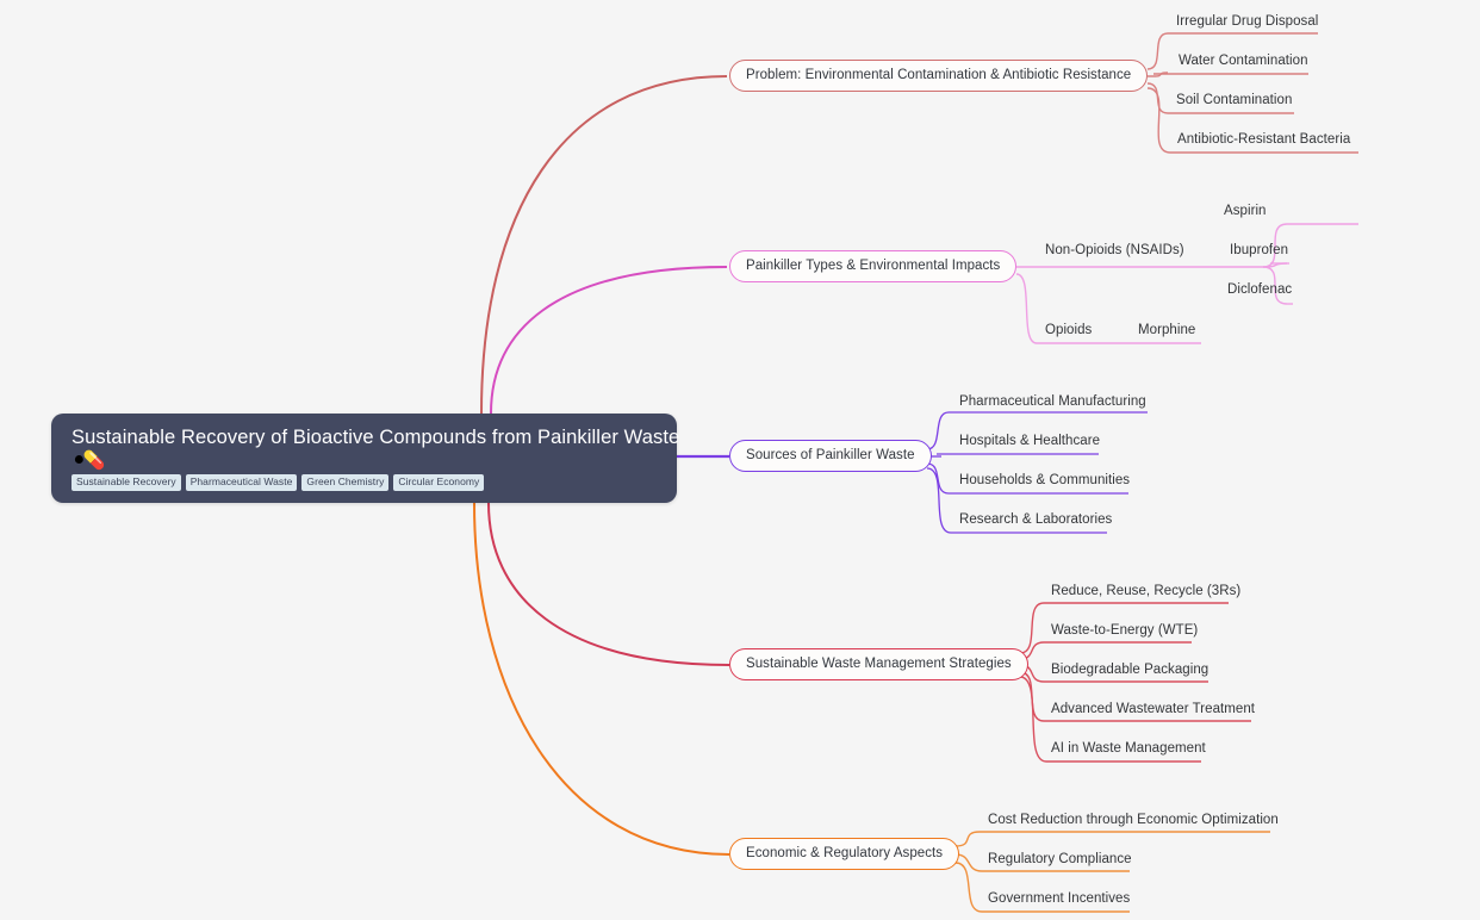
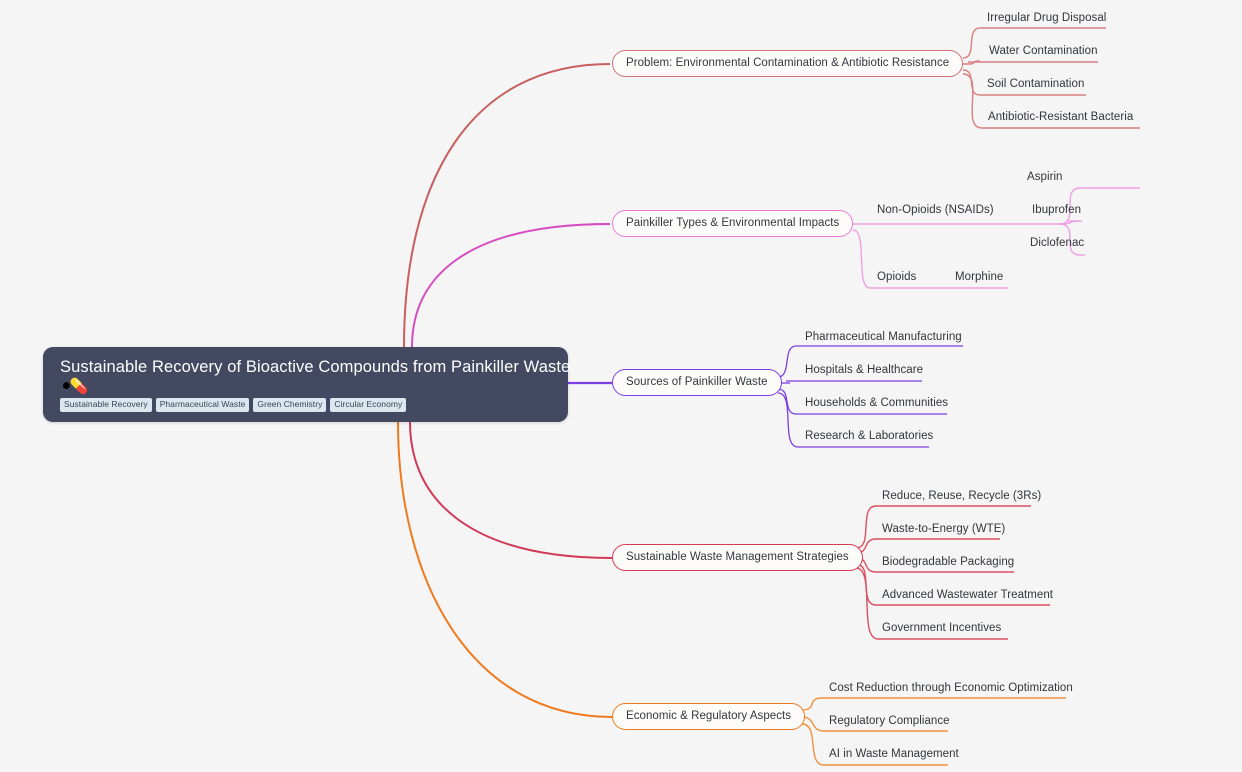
  Sustainable Recovery of Bioactive Compounds from Painkiller Waste
  ⚫💊
  Sustainable Recovery
  Pharmaceutical Waste
  Green Chemistry
  Circular Economy
  Problem: Environmental Contamination & Antibiotic Resistance
  Irregular Drug Disposal
  Water Contamination
  Soil Contamination
  Antibiotic-Resistant Bacteria
  Painkiller Types & Environmental Impacts
  Non-Opioids (NSAIDs)
  Aspirin
  Ibuprofen
  Diclofenac
  Opioids
  Morphine
  Sources of Painkiller Waste
  Pharmaceutical Manufacturing
  Hospitals & Healthcare
  Households & Communities
  Research & Laboratories
  Sustainable Waste Management Strategies
  Reduce, Reuse, Recycle (3Rs)
  Waste-to-Energy (WTE)
  Biodegradable Packaging
  Advanced Wastewater Treatment
- AI in Waste Management
+ Government Incentives
  Economic & Regulatory Aspects
  Cost Reduction through Economic Optimization
  Regulatory Compliance
- Government Incentives
+ AI in Waste Management
